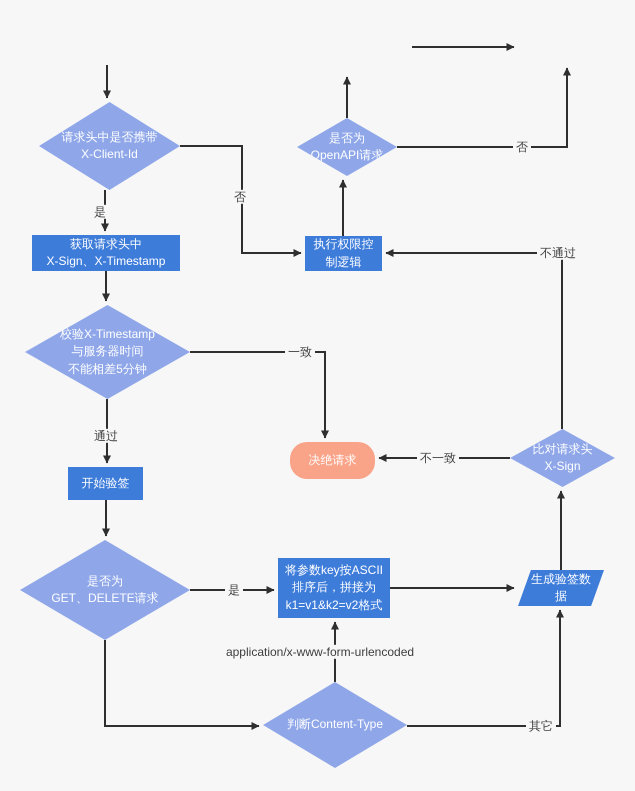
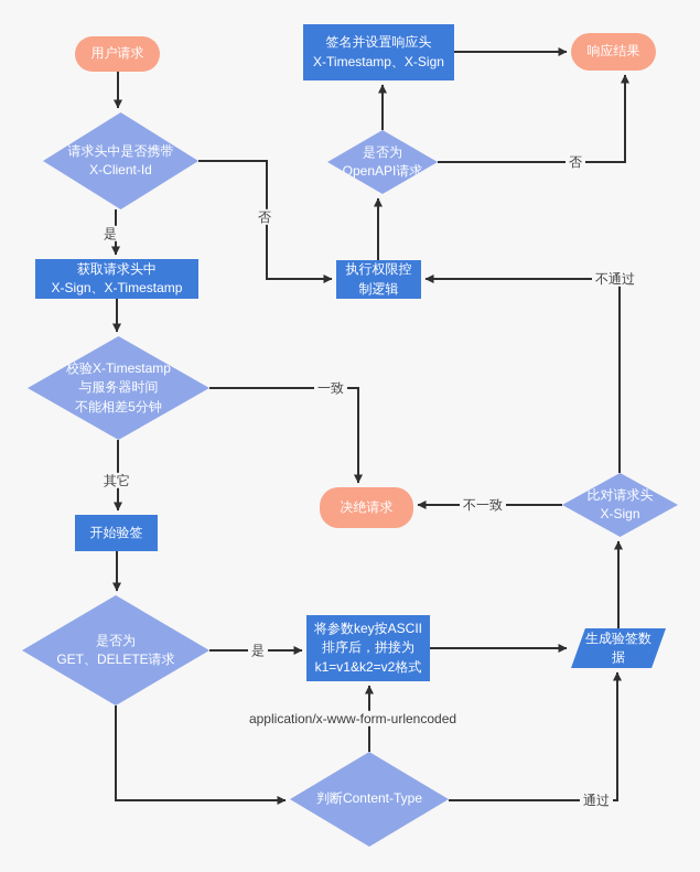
+ 用户请求
  请求头中是否携带
  X-Client-Id
  获取请求头中
  X-Sign、X-Timestamp
  校验X-Timestamp
  与服务器时间
  不能相差5分钟
  开始验签
  是否为
  GET、DELETE请求
  将参数key按ASCII
  排序后，拼接为
  k1=v1&k2=v2格式
  生成验签数
  据
  判断Content-Type
  比对请求头
  X-Sign
  决绝请求
  执行权限控
  制逻辑
  是否为
  OpenAPI请求
+ 签名并设置响应头
+ X-Timestamp、X-Sign
+ 响应结果
  是
  否
- 通过
+ 其它
  一致
  是
  application/x-www-form-urlencoded
- 其它
+ 通过
  不一致
  不通过
  否
